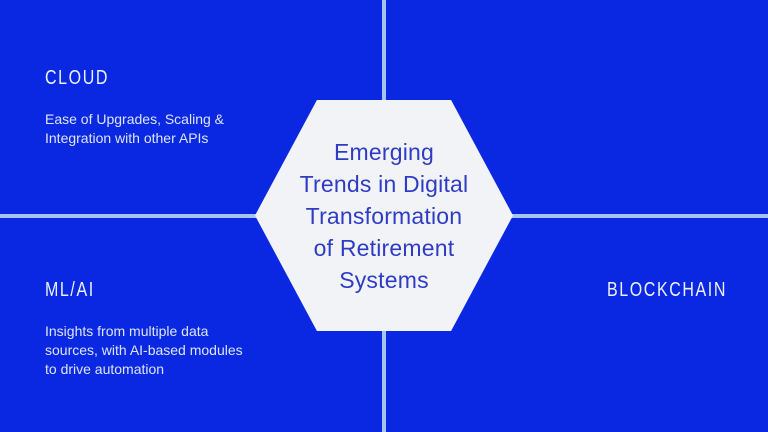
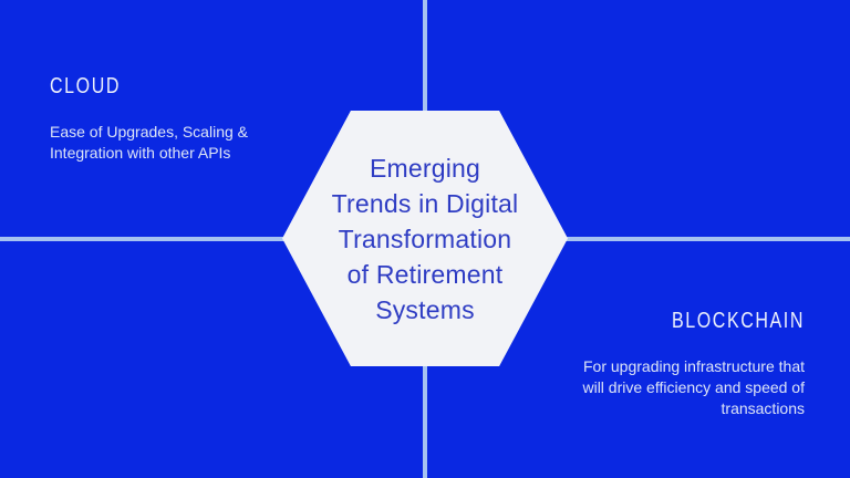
  CLOUD
  Ease of Upgrades, Scaling &
  Integration with other APIs
- ML/AI
- Insights from multiple data
- sources, with AI-based modules
- to drive automation
  BLOCKCHAIN
+ For upgrading infrastructure that
+ will drive efficiency and speed of
+ transactions
  Emerging
  Trends in Digital
  Transformation
  of Retirement
  Systems
